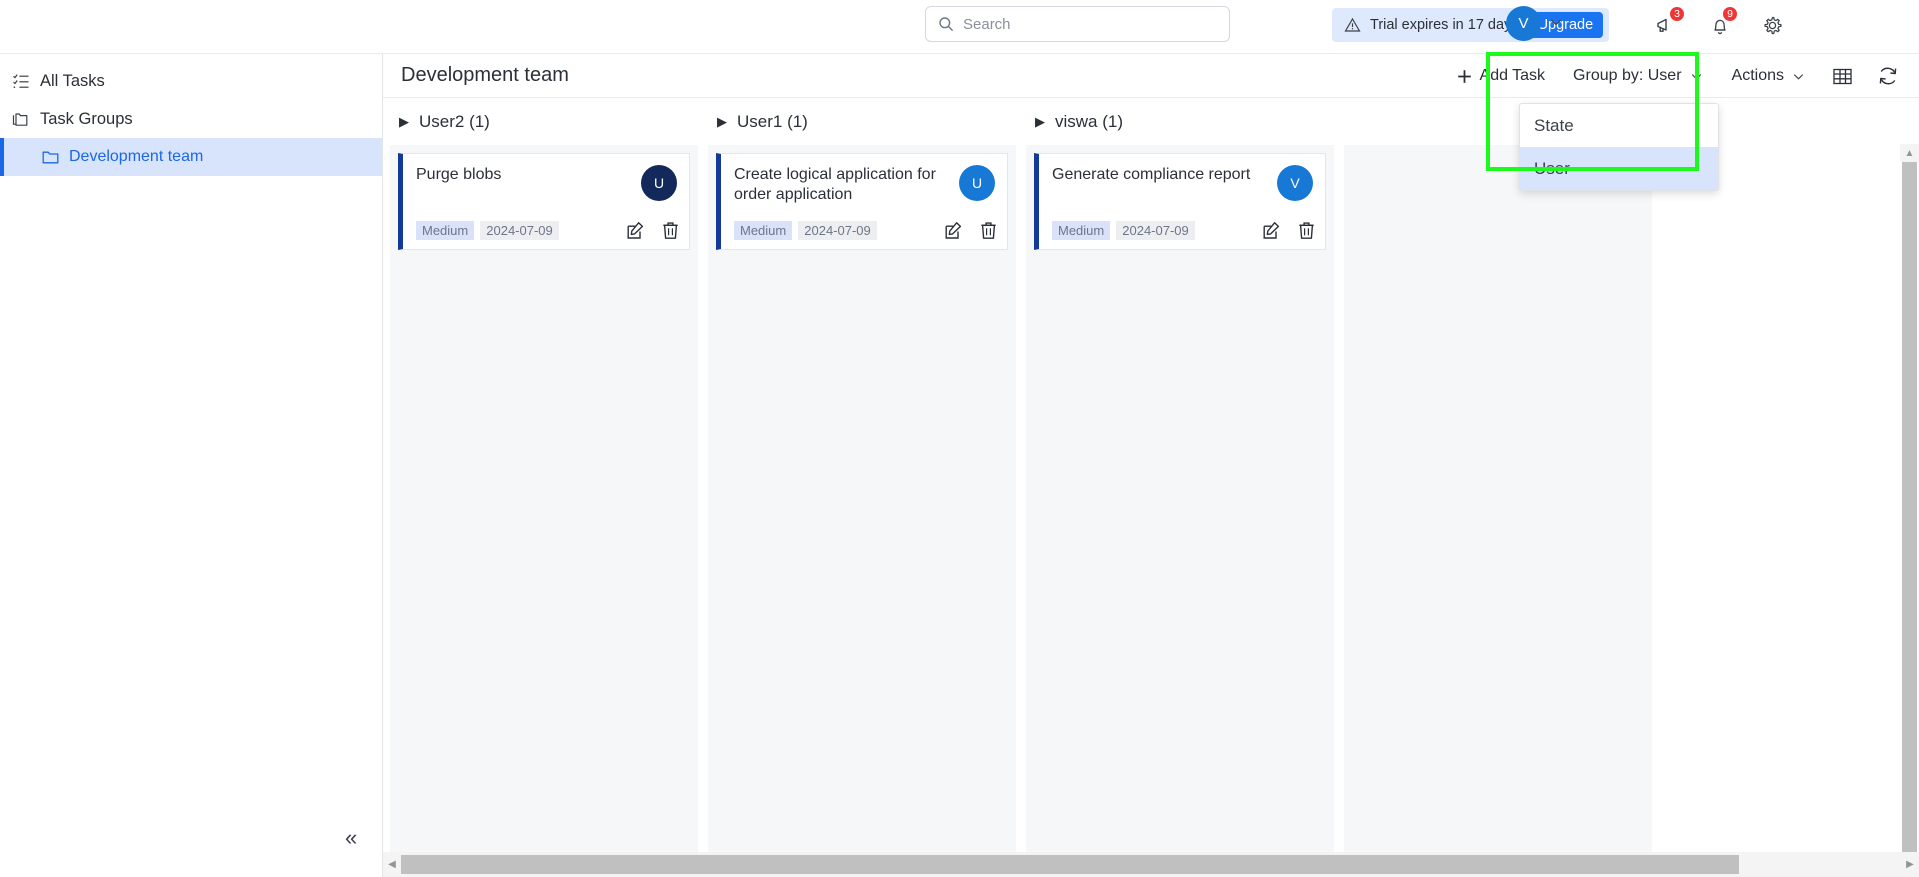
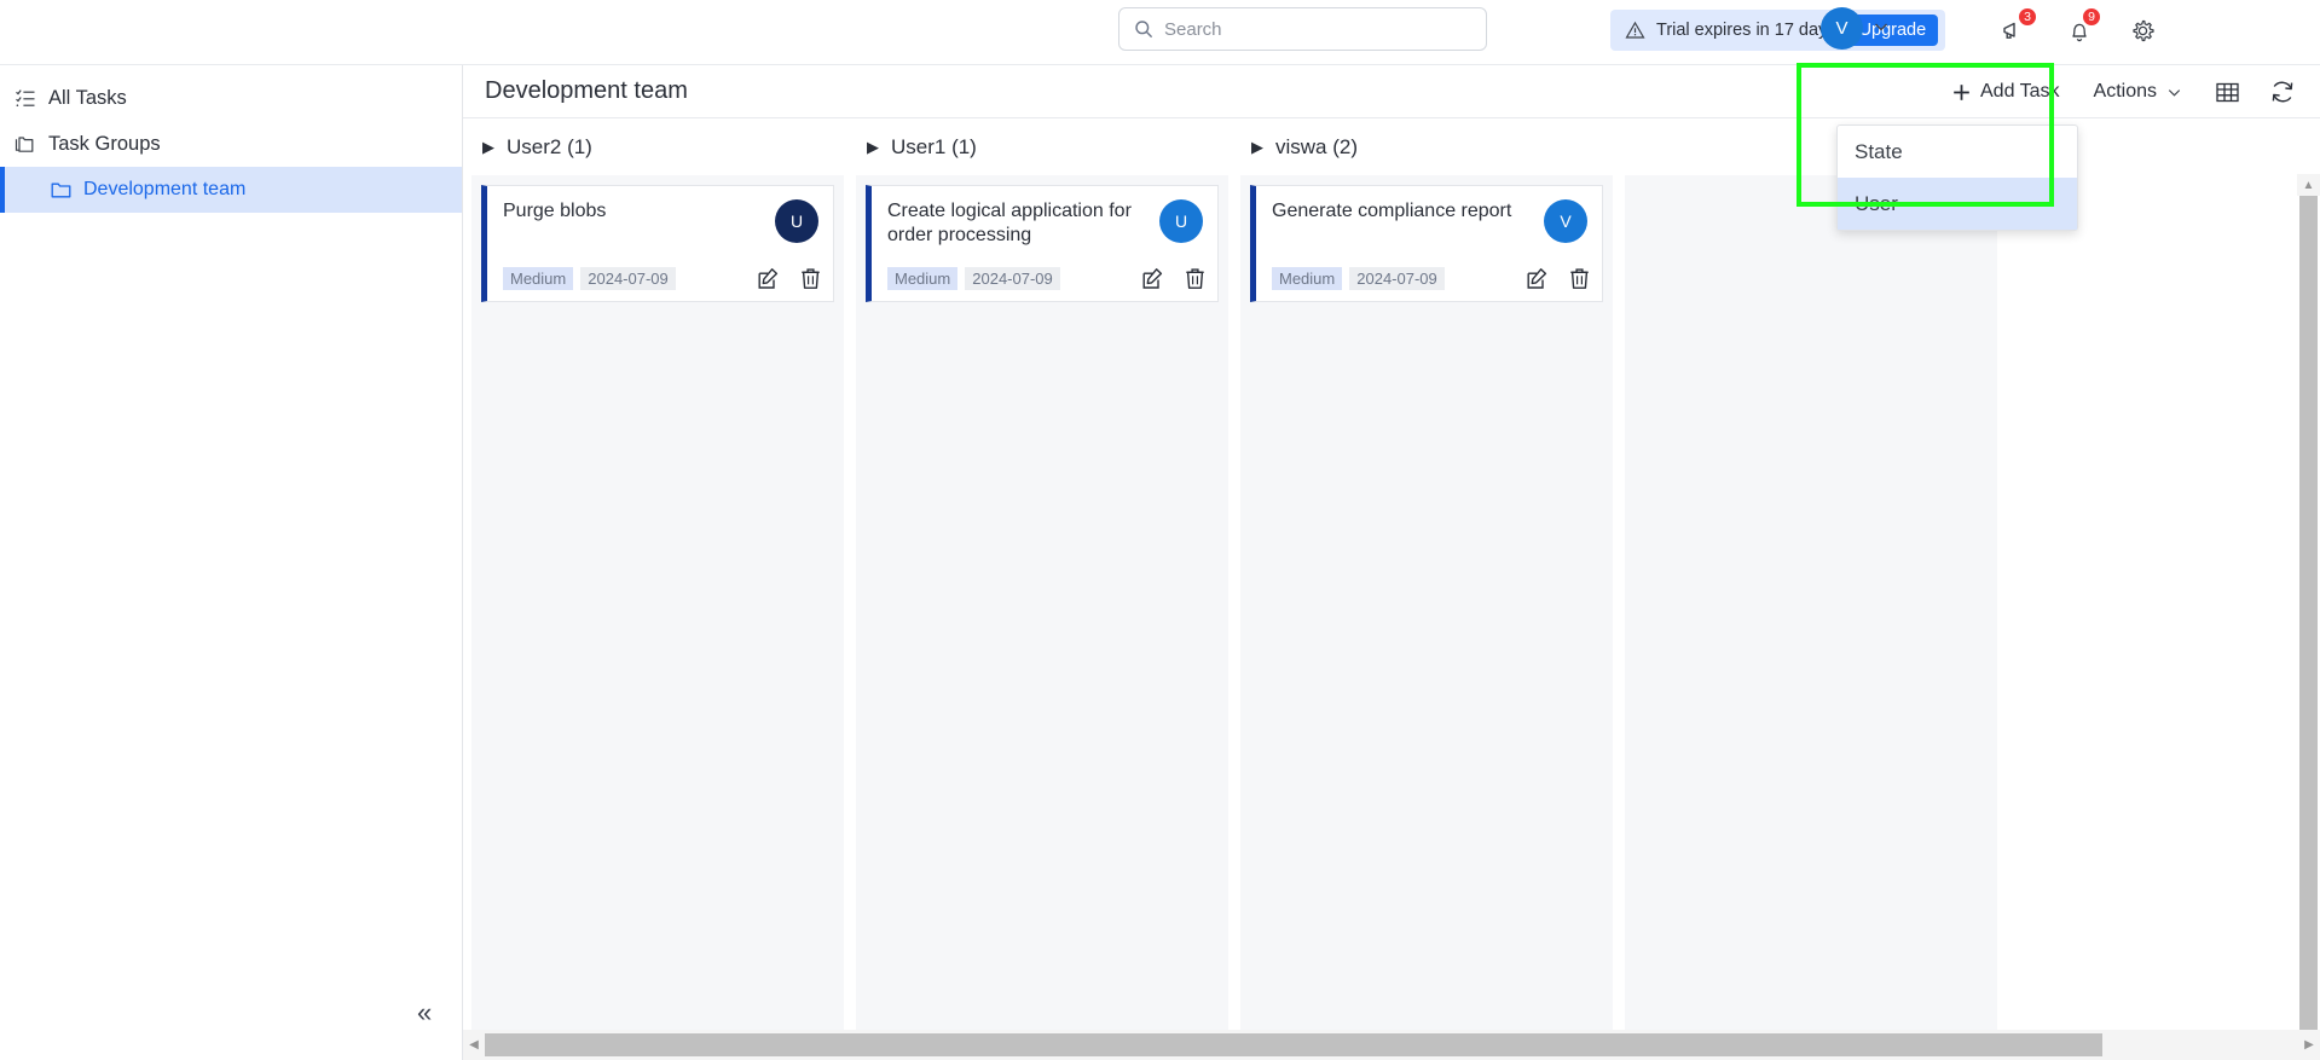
  Search
  Trial expires in 17 da
  Upgrade
  3
  9
  V
  All Tasks
  Task Groups
  Development team
  «
  Development team
  Add Task
- Group by: User
  Actions
  ▶
  User2 (1)
  Purge blobs
  U
  Medium
  2024-07-09
  ▶
  User1 (1)
- Create logical application for order application
+ Create logical application for order processing
  U
  Medium
  2024-07-09
  ▶
- viswa (1)
+ viswa (2)
  Generate compliance report
  V
  Medium
  2024-07-09
  ▲
  ◀
  ▶
  State
  User
